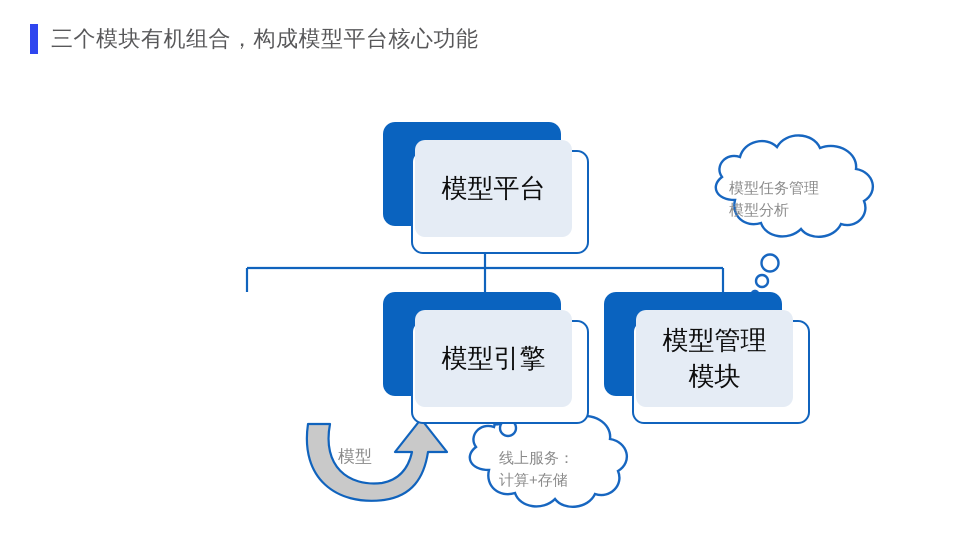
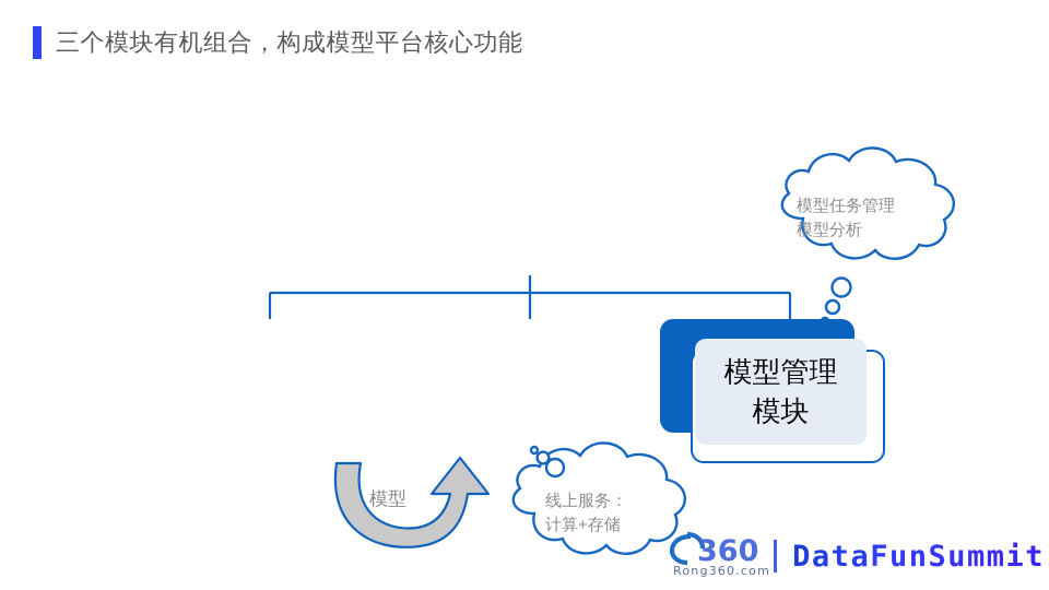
  三个模块有机组合，构成模型平台核心功能
- 模型平台
- 模型引擎
  模型管理
  模块
  模型任务管理
  模型分析
  线上服务：
  计算+存储
  模型
+ 360
+ Rong360.com
+ DataFunSummit
